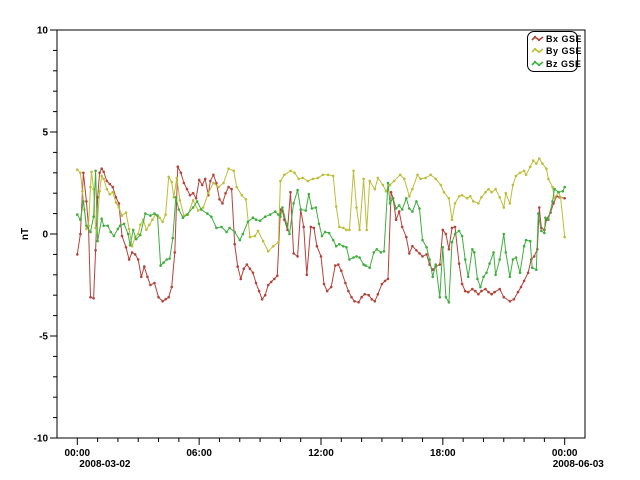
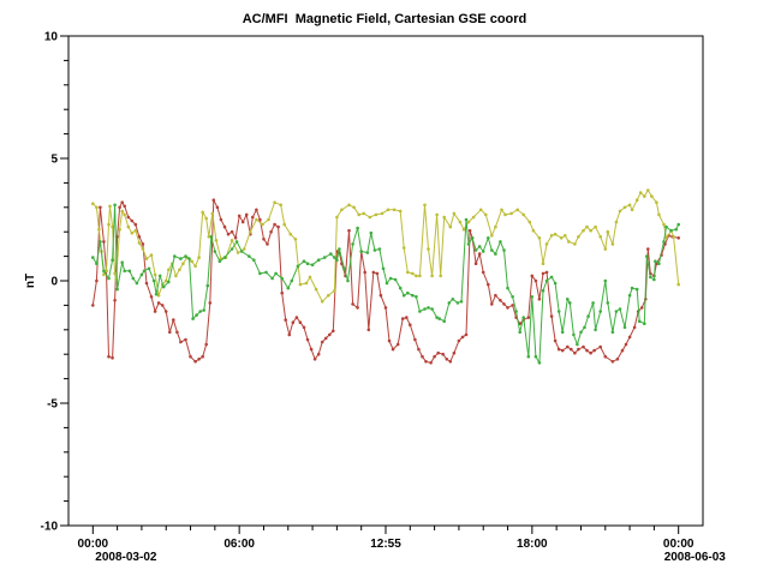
+ AC/MFI Magnetic Field, Cartesian GSE coord
  10
  5
  0
  -5
  -10
  00:00
  06:00
- 12:00
+ 12:55
  18:00
  00:00
  2008-03-02
  2008-06-03
- Bx GSE
- By GSE
- Bz GSE
